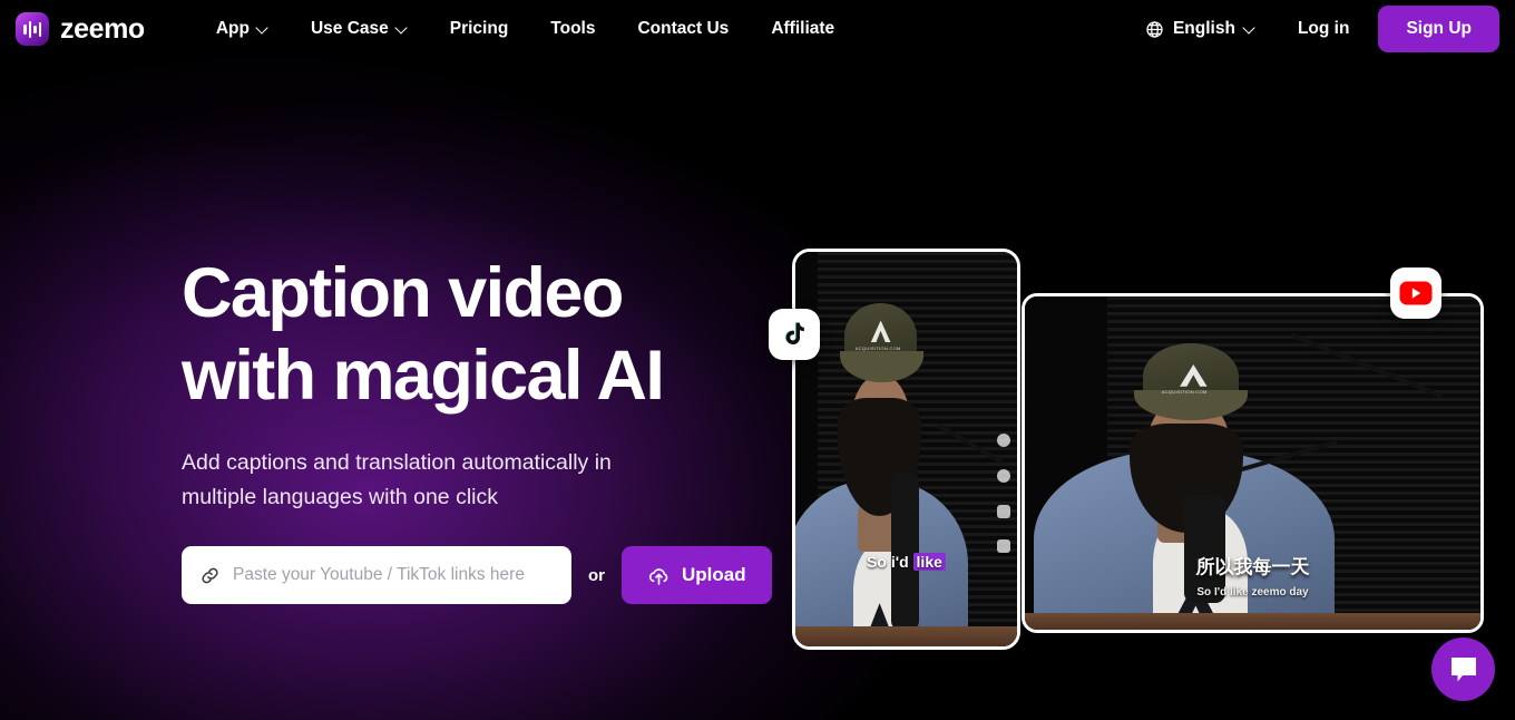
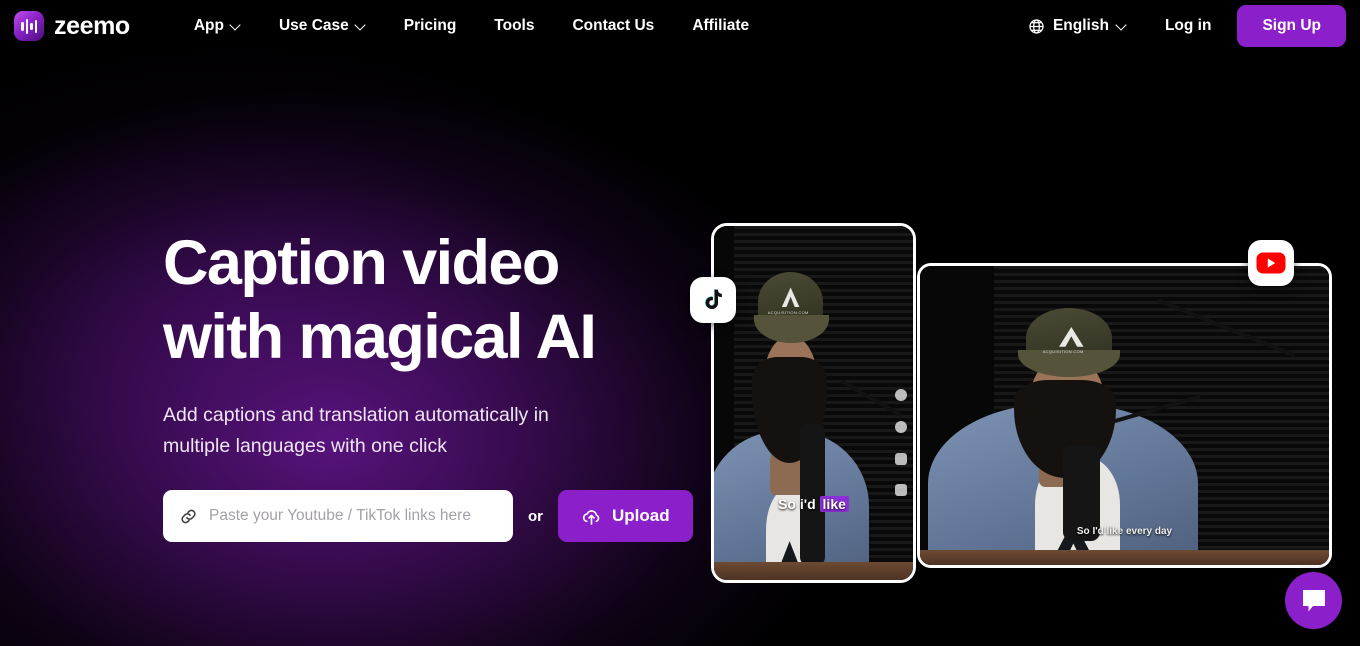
  zeemo
  App
  Use Case
  Pricing
  Tools
  Contact Us
  Affiliate
  English
  Log in
  Sign Up
  Caption video
  with magical AI
  Add captions and translation automatically in
  multiple languages with one click
  Paste your Youtube / TikTok links here
  or
  Upload
- 所以我每一天
- So I'd like zeemo day
+ So I'd like every day
  So i'd like
